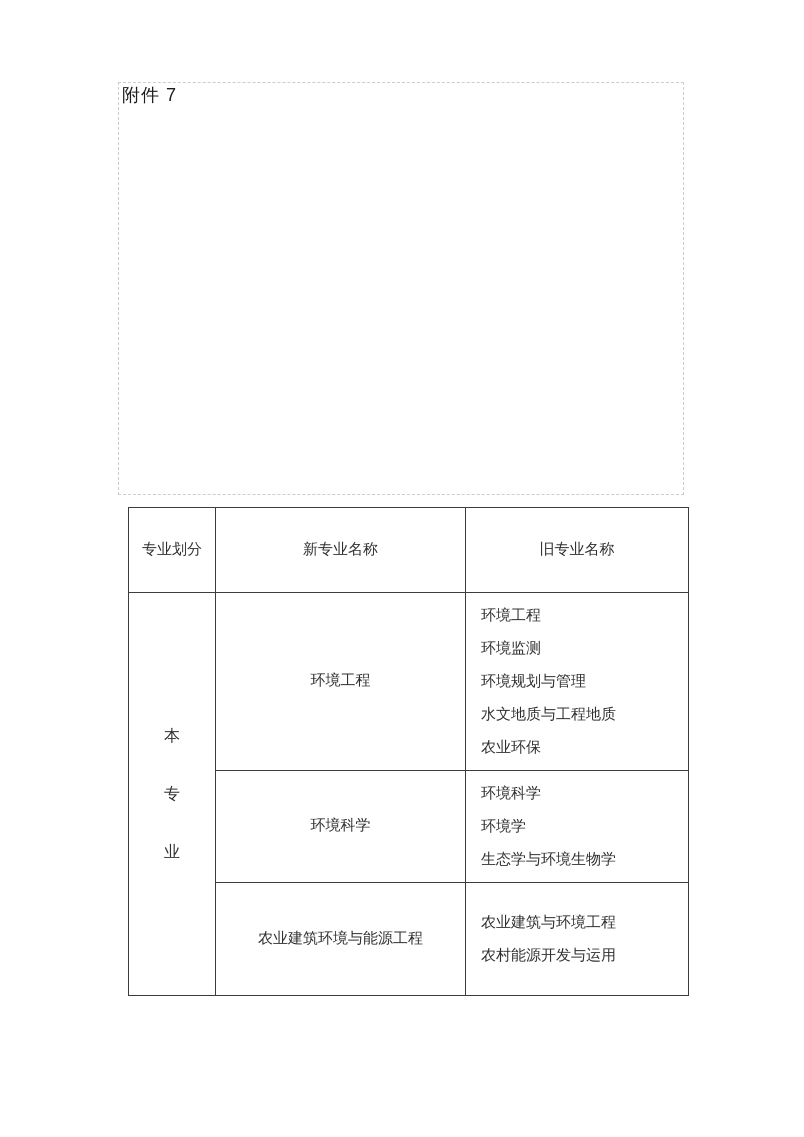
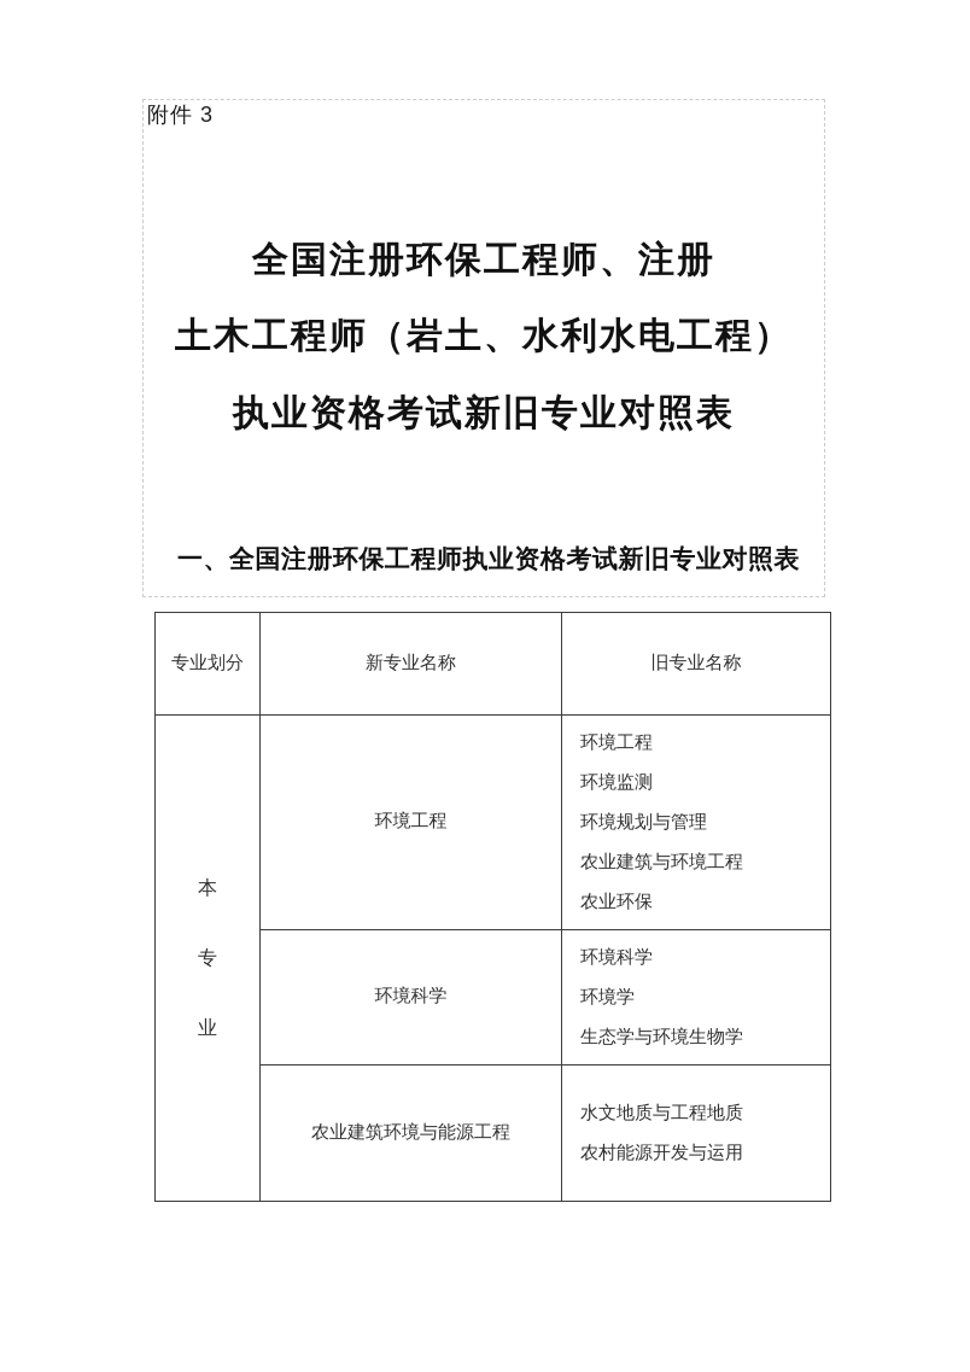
- 附件 7
+ 附件 3
+ 全国注册环保工程师、注册
+ 土木工程师（岩土、水利水电工程）
+ 执业资格考试新旧专业对照表
+ 一、全国注册环保工程师执业资格考试新旧专业对照表
  专业划分	新专业名称	旧专业名称
- 本 专 业	环境工程	环境工程 环境监测 环境规划与管理 水文地质与工程地质 农业环保
+ 本 专 业	环境工程	环境工程 环境监测 环境规划与管理 农业建筑与环境工程 农业环保
  环境科学	环境科学 环境学 生态学与环境生物学
- 农业建筑环境与能源工程	农业建筑与环境工程 农村能源开发与运用
+ 农业建筑环境与能源工程	水文地质与工程地质 农村能源开发与运用
